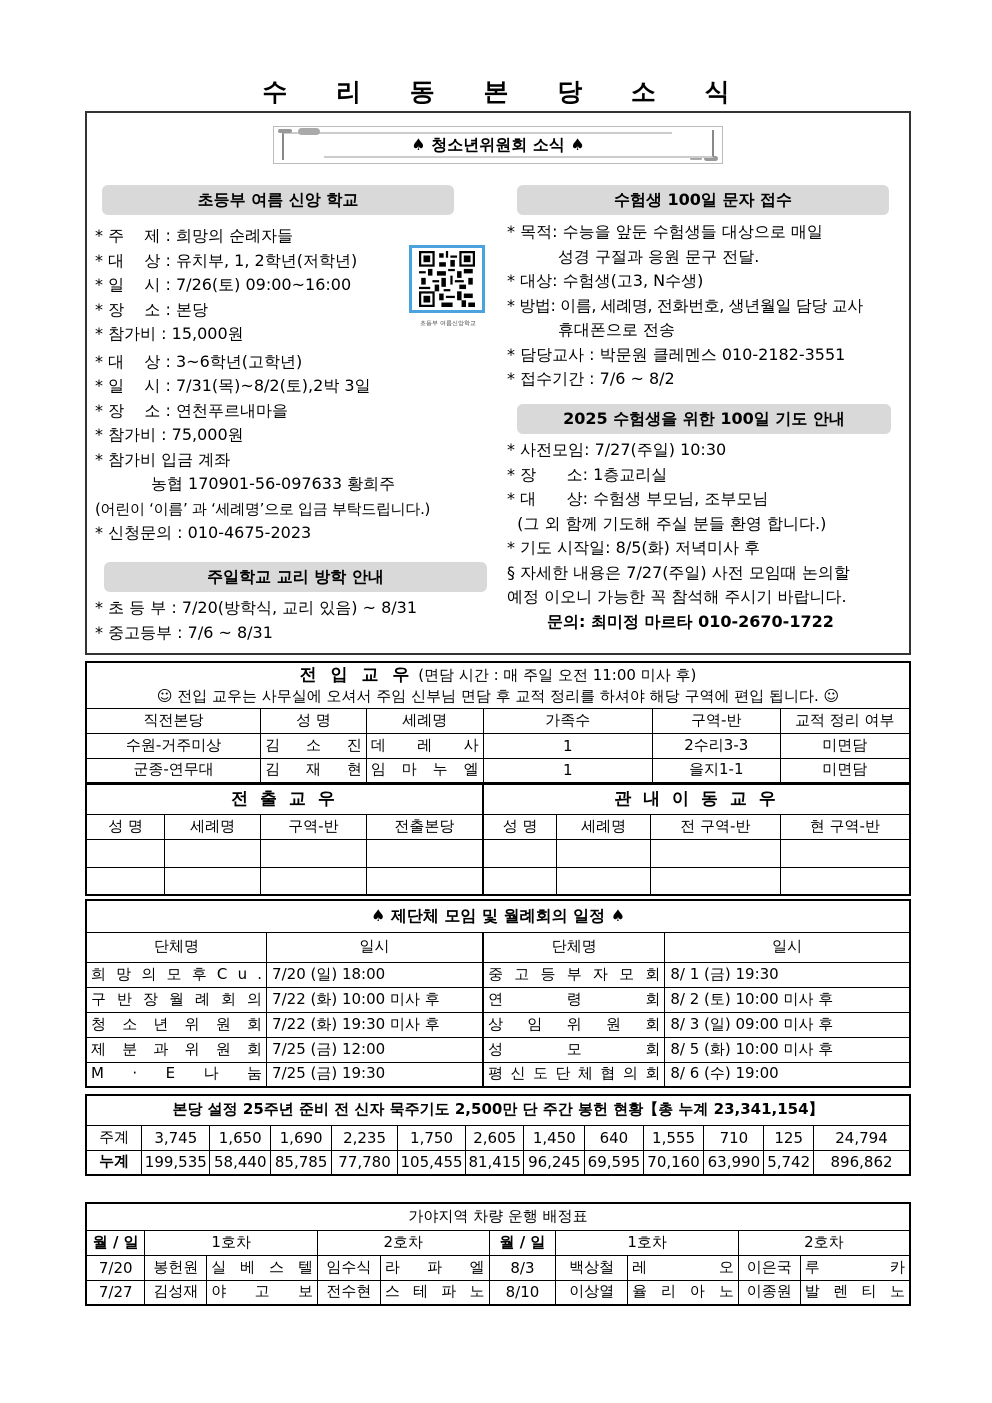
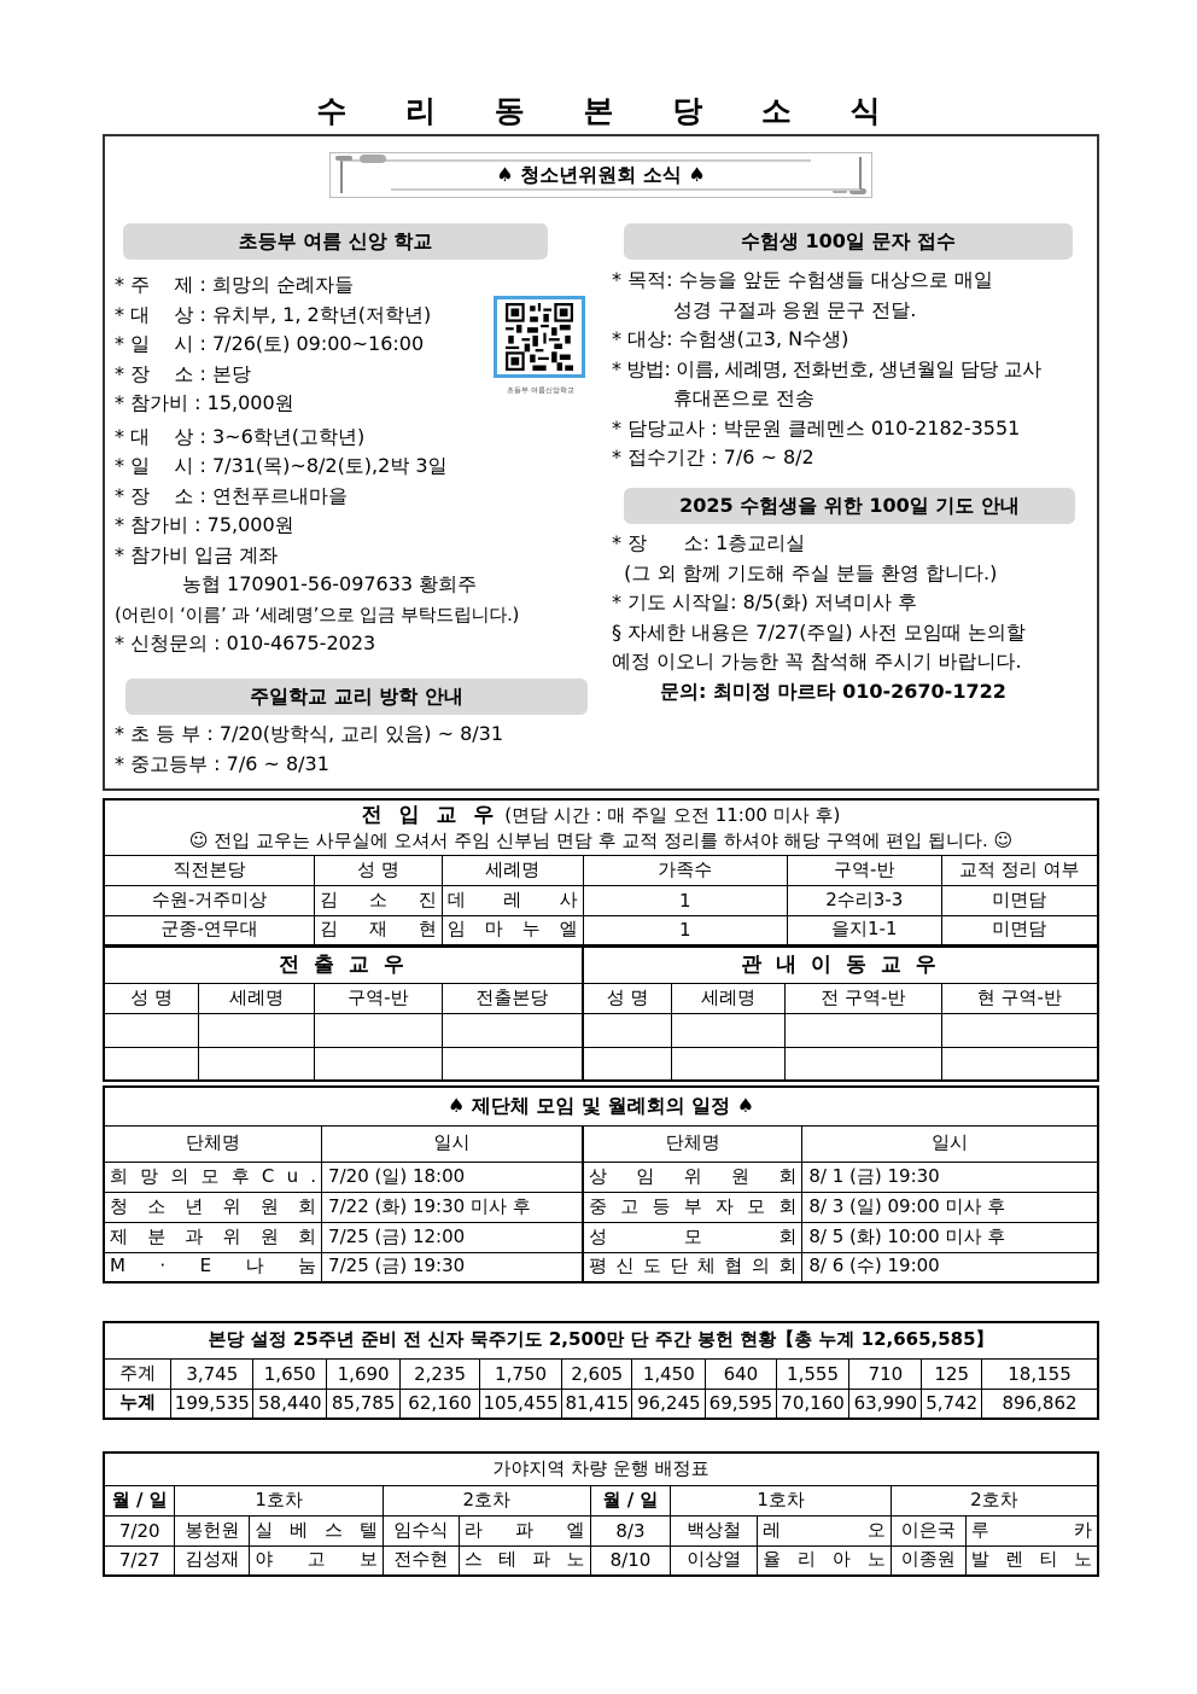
  수 리 동 본 당 소 식
  ♠ 청소년위원회 소식 ♠
  초등부 여름 신앙 학교
  * 주 제 : 희망의 순례자들
  * 대 상 : 유치부, 1, 2학년(저학년)
  * 일 시 : 7/26(토) 09:00~16:00
  * 장 소 : 본당
  * 참가비 : 15,000원
  * 대 상 : 3~6학년(고학년)
  * 일 시 : 7/31(목)~8/2(토),2박 3일
  * 장 소 : 연천푸르내마을
  * 참가비 : 75,000원
  * 참가비 입금 계좌
  농협 170901-56-097633 황희주
  (어린이 ‘이름’ 과 ‘세례명’으로 입금 부탁드립니다.)
  * 신청문의 : 010-4675-2023
  주일학교 교리 방학 안내
  * 초 등 부 : 7/20(방학식, 교리 있음) ~ 8/31
  * 중고등부 : 7/6 ~ 8/31
  수험생 100일 문자 접수
  * 목적: 수능을 앞둔 수험생들 대상으로 매일
  성경 구절과 응원 문구 전달.
  * 대상: 수험생(고3, N수생)
  * 방법: 이름, 세례명, 전화번호, 생년월일 담당 교사
  휴대폰으로 전송
  * 담당교사 : 박문원 클레멘스 010-2182-3551
  * 접수기간 : 7/6 ~ 8/2
  2025 수험생을 위한 100일 기도 안내
- * 사전모임: 7/27(주일) 10:30
  * 장 소: 1층교리실
- * 대 상: 수험생 부모님, 조부모님
  (그 외 함께 기도해 주실 분들 환영 합니다.)
  * 기도 시작일: 8/5(화) 저녁미사 후
  § 자세한 내용은 7/27(주일) 사전 모임때 논의할
  예정 이오니 가능한 꼭 참석해 주시기 바랍니다.
  문의: 최미정 마르타 010-2670-1722
  전 입 교 우 (면담 시간 : 매 주일 오전 11:00 미사 후) ☺ 전입 교우는 사무실에 오셔서 주임 신부님 면담 후 교적 정리를 하셔야 해당 구역에 편입 됩니다. ☺
  직전본당	성 명	세례명	가족수	구역-반	교적 정리 여부
  수원-거주미상	김 소 진	데 레 사	1	2수리3-3	미면담
  군종-연무대	김 재 현	임 마 누 엘	1	을지1-1	미면담
  전 출 교 우	관 내 이 동 교 우
  성 명	세례명	구역-반	전출본당	성 명	세례명	전 구역-반	현 구역-반
  ♠ 제단체 모임 및 월례회의 일정 ♠
  단체명	일시	단체명	일시
- 희 망 의 모 후 C u .	7/20 (일) 18:00	중 고 등 부 자 모 회	8/ 1 (금) 19:30
+ 희 망 의 모 후 C u .	7/20 (일) 18:00	상 임 위 원 회	8/ 1 (금) 19:30
- 구 반 장 월 례 회 의	7/22 (화) 10:00 미사 후	연 령 회	8/ 2 (토) 10:00 미사 후
- 청 소 년 위 원 회	7/22 (화) 19:30 미사 후	상 임 위 원 회	8/ 3 (일) 09:00 미사 후
+ 청 소 년 위 원 회	7/22 (화) 19:30 미사 후	중 고 등 부 자 모 회	8/ 3 (일) 09:00 미사 후
  제 분 과 위 원 회	7/25 (금) 12:00	성 모 회	8/ 5 (화) 10:00 미사 후
  M · E 나 눔	7/25 (금) 19:30	평 신 도 단 체 협 의 회	8/ 6 (수) 19:00
- 본당 설정 25주년 준비 전 신자 묵주기도 2,500만 단 주간 봉헌 현황【총 누계 23,341,154】
+ 본당 설정 25주년 준비 전 신자 묵주기도 2,500만 단 주간 봉헌 현황【총 누계 12,665,585】
- 주계	3,745	1,650	1,690	2,235	1,750	2,605	1,450	640	1,555	710	125	24,794
+ 주계	3,745	1,650	1,690	2,235	1,750	2,605	1,450	640	1,555	710	125	18,155
- 누계	199,535	58,440	85,785	77,780	105,455	81,415	96,245	69,595	70,160	63,990	5,742	896,862
+ 누계	199,535	58,440	85,785	62,160	105,455	81,415	96,245	69,595	70,160	63,990	5,742	896,862
  가야지역 차량 운행 배정표
  월 / 일	1호차	2호차	월 / 일	1호차	2호차
  7/20	봉헌원	실 베 스 텔	임수식	라 파 엘	8/3	백상철	레 오	이은국	루 카
  7/27	김성재	야 고 보	전수현	스 테 파 노	8/10	이상열	율 리 아 노	이종원	발 렌 티 노
